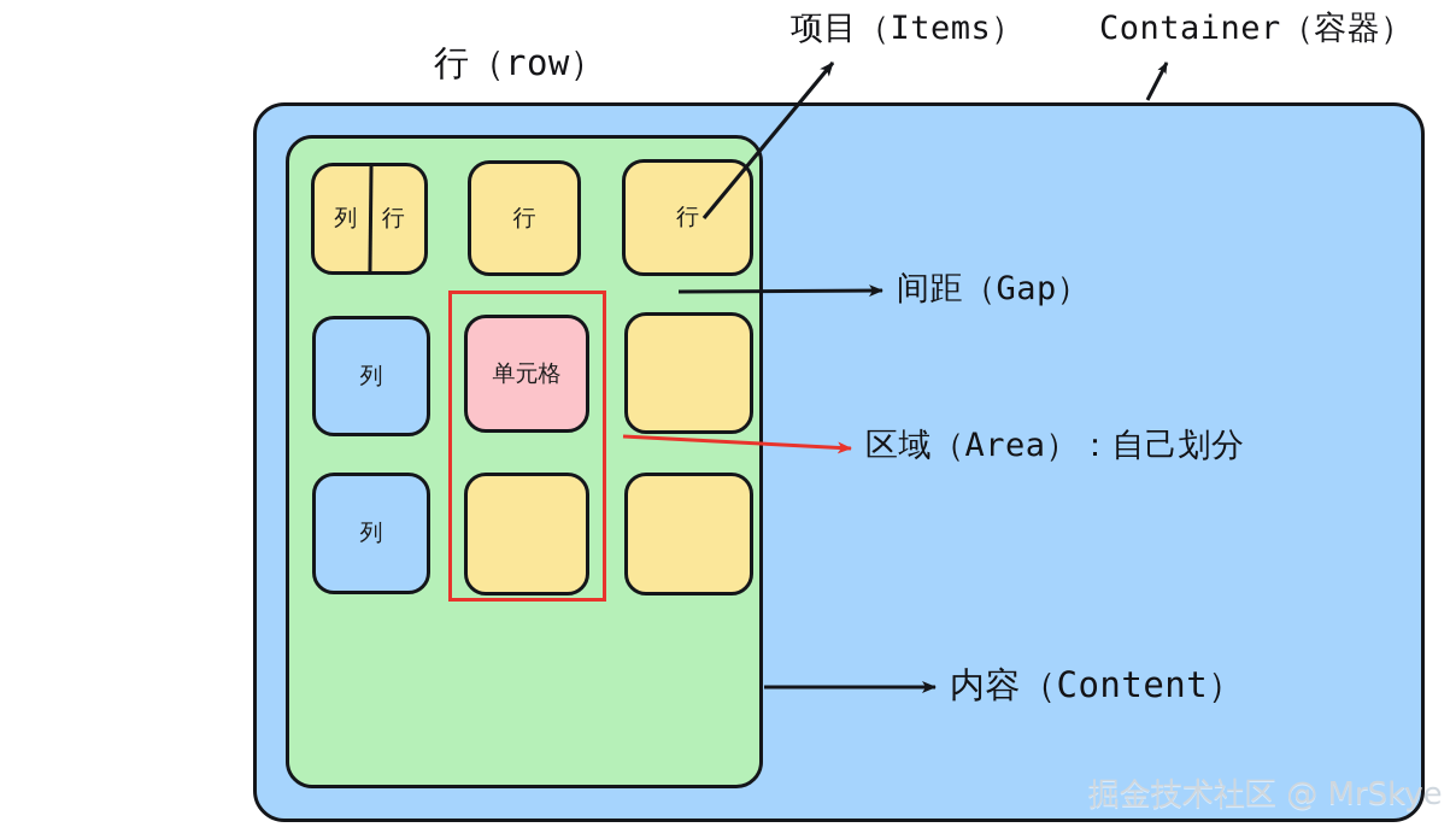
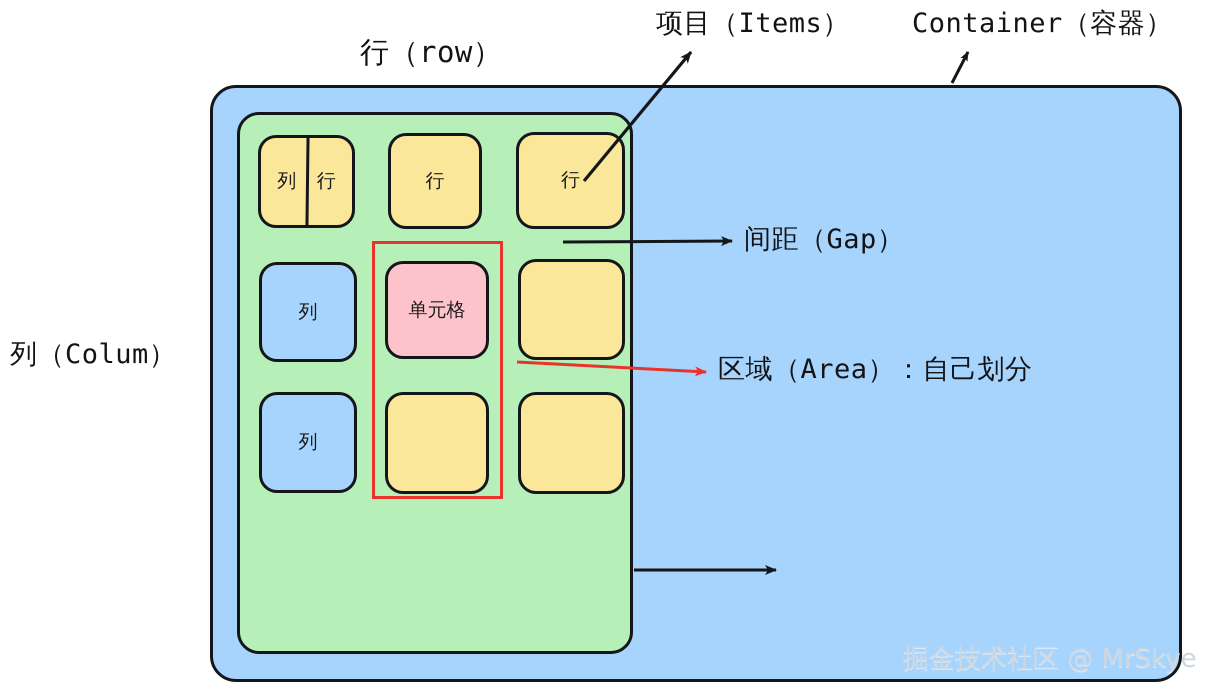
  列
  行
  行
  行
  列
  单元格
  列
  行（row）
  项目（Items）
  Container（容器）
+ 列（Colum）
  间距（Gap）
  区域（Area）：自己划分
- 内容（Content）
  掘金技术社区 @ MrSkye
